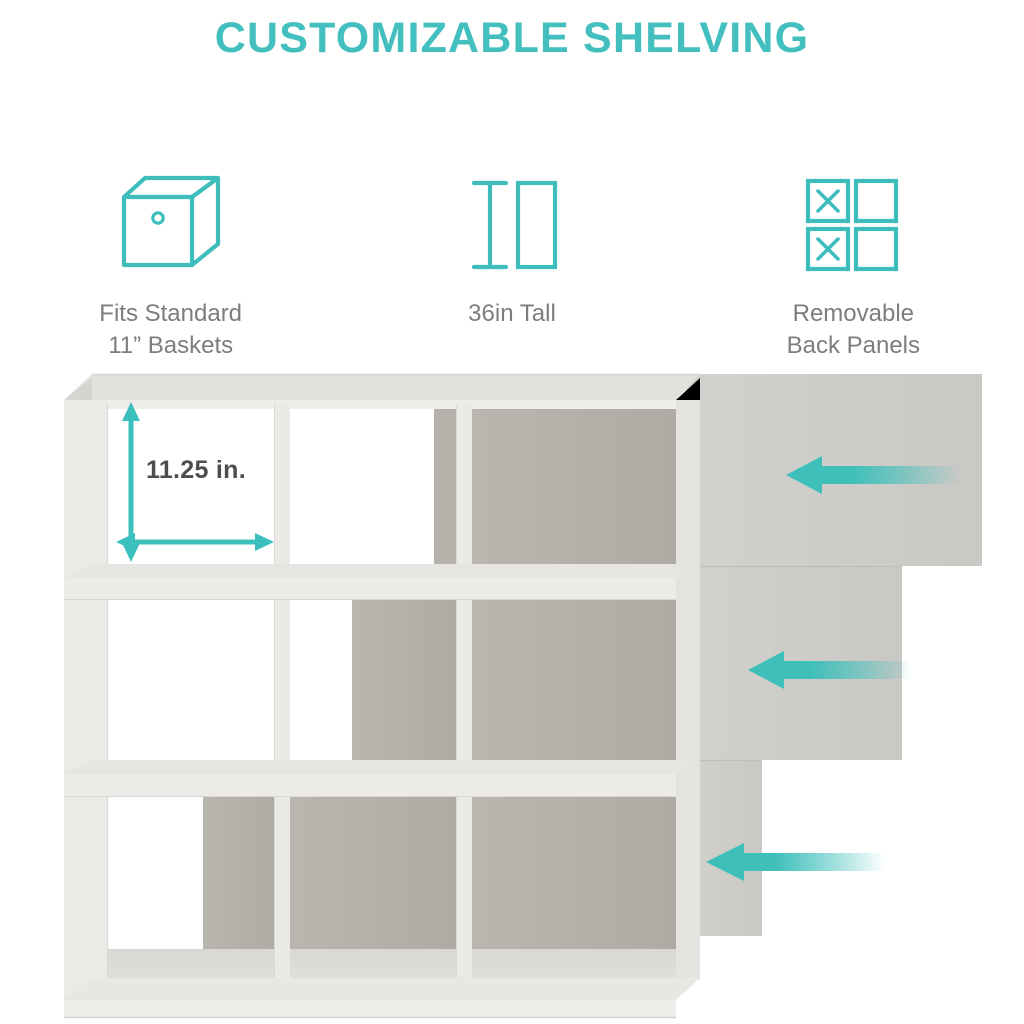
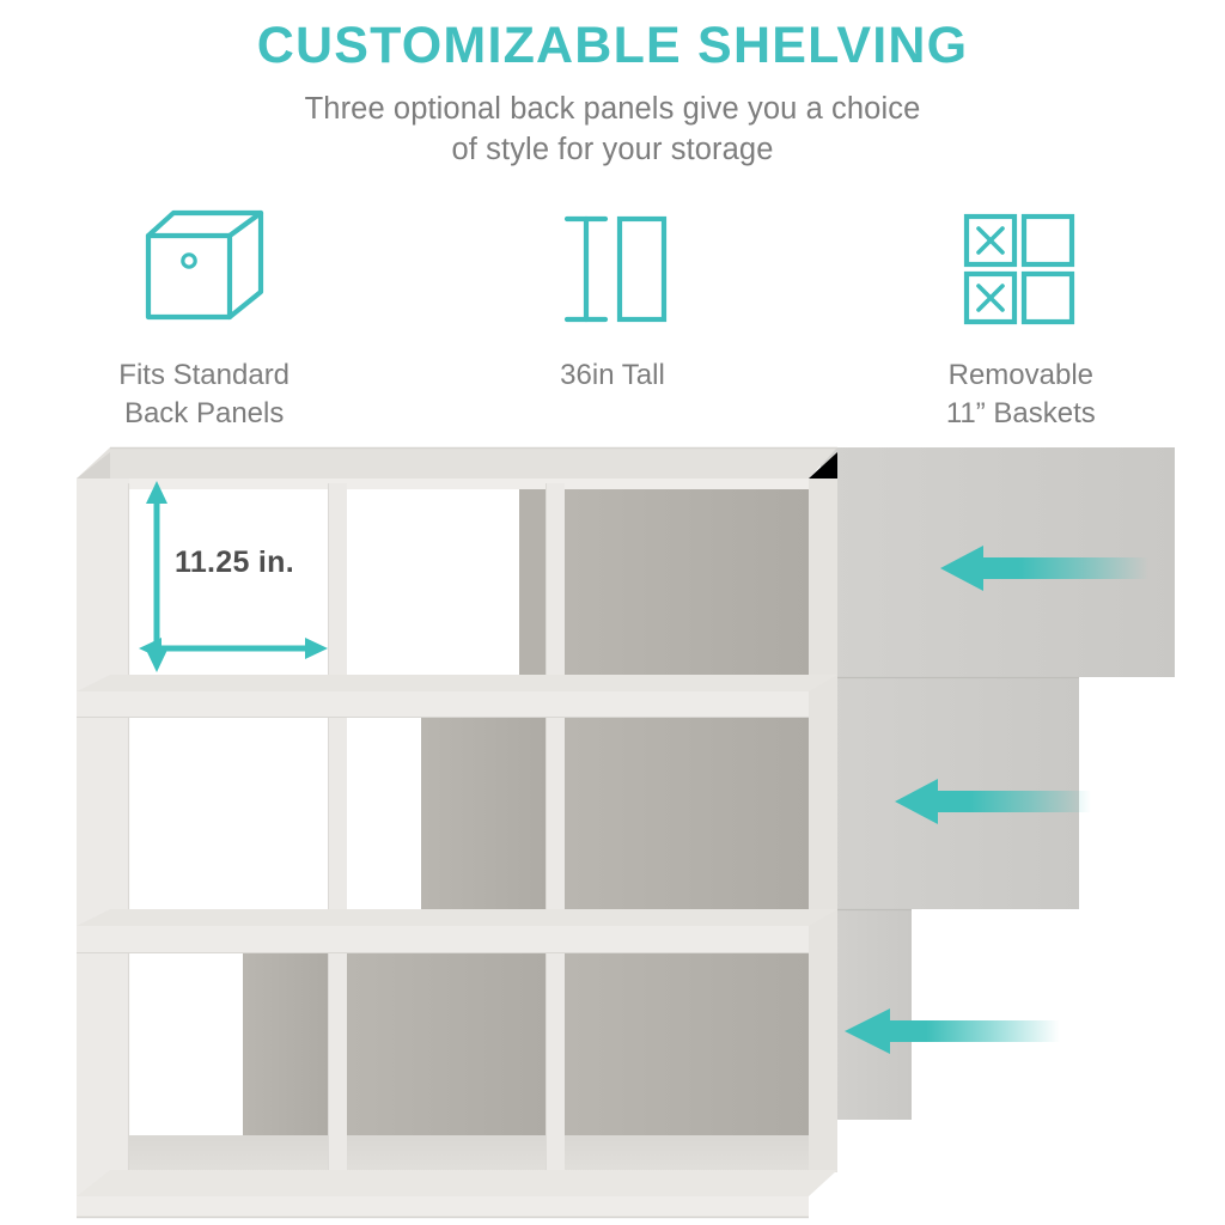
  CUSTOMIZABLE SHELVING
+ Three optional back panels give you a choice
+ of style for your storage
  Fits Standard
- 11” Baskets
+ Back Panels
  36in Tall
  Removable
- Back Panels
+ 11” Baskets
  11.25 in.
